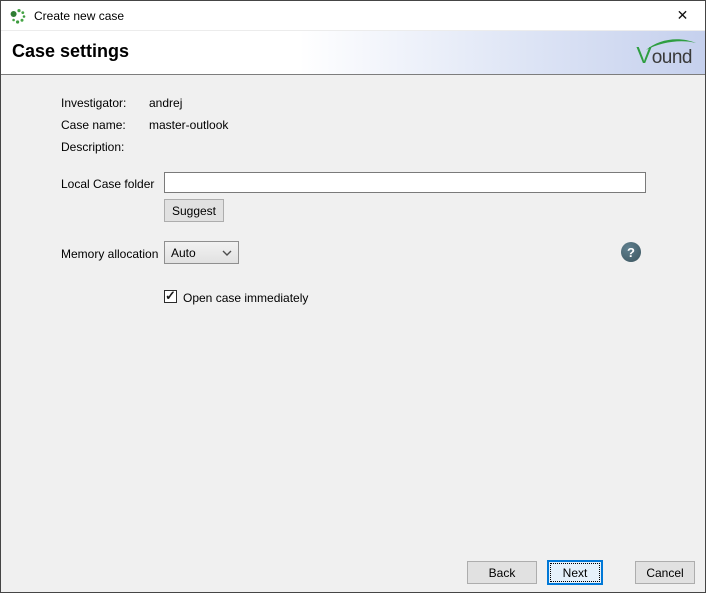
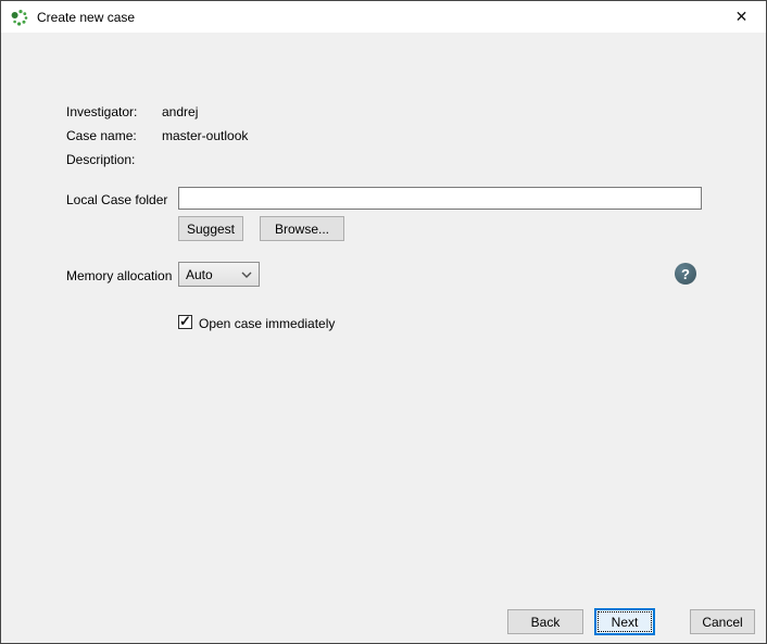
  Create new case
  ✕
- Case settings
- Vound
  Investigator:
  andrej
  Case name:
  master-outlook
  Description:
  Local Case folder
  Suggest
+ Browse...
  Memory allocation
  Auto
  ?
  ✓
  Open case immediately
  Back
  Next
  Cancel
